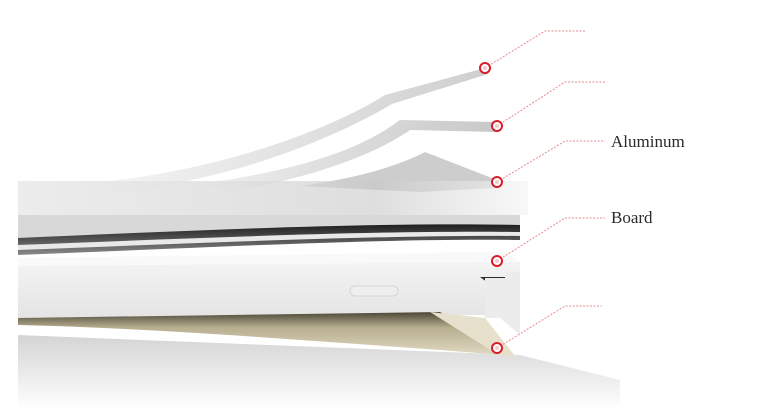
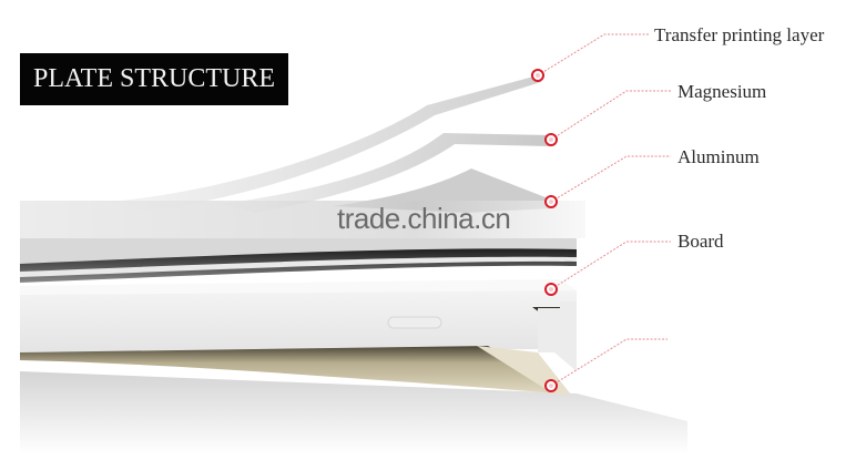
+ trade.china.cn
+ PLATE STRUCTURE
+ Transfer printing layer
+ Magnesium
  Aluminum
  Board
